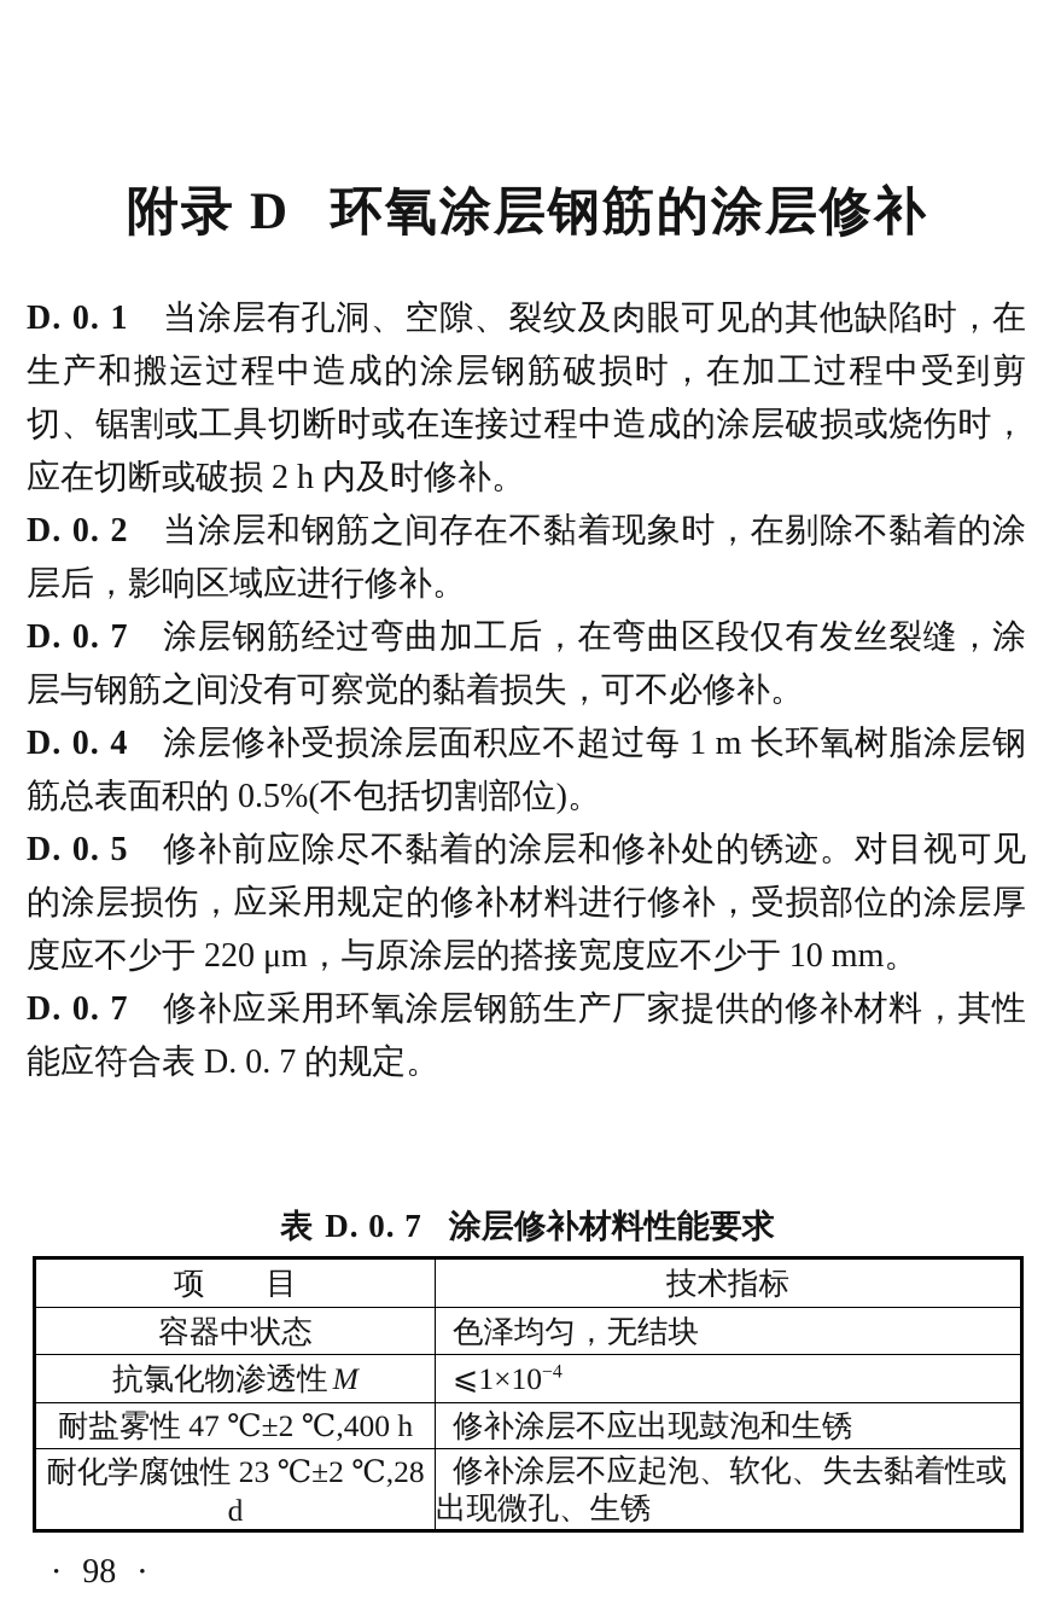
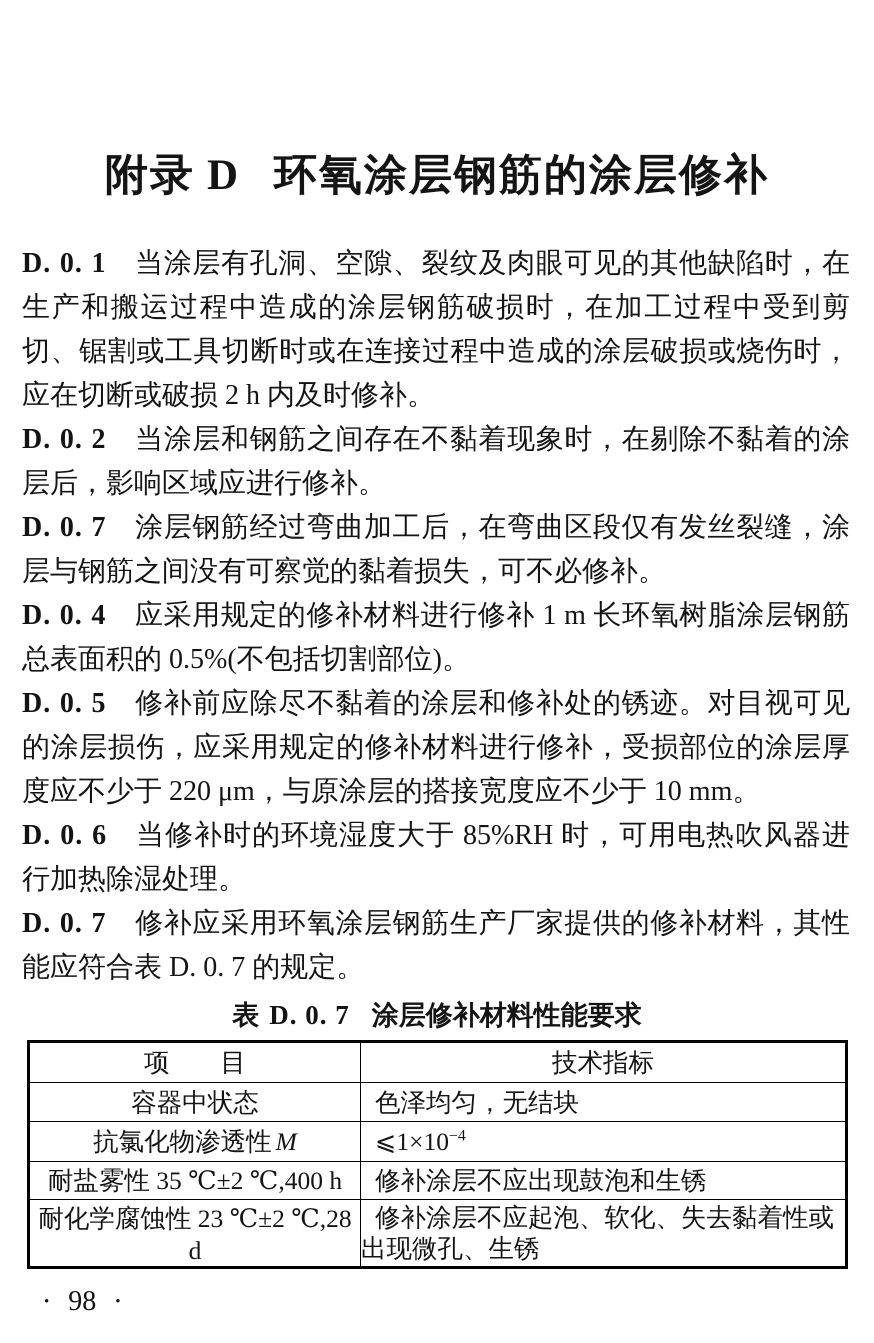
  附录 D 环氧涂层钢筋的涂层修补
  D. 0. 1 当涂层有孔洞、空隙、裂纹及肉眼可见的其他缺陷时，在生产和搬运过程中造成的涂层钢筋破损时，在加工过程中受到剪切、锯割或工具切断时或在连接过程中造成的涂层破损或烧伤时，应在切断或破损 2 h 内及时修补。
  D. 0. 2 当涂层和钢筋之间存在不黏着现象时，在剔除不黏着的涂层后，影响区域应进行修补。
  D. 0. 7 涂层钢筋经过弯曲加工后，在弯曲区段仅有发丝裂缝，涂层与钢筋之间没有可察觉的黏着损失，可不必修补。
- D. 0. 4 涂层修补受损涂层面积应不超过每 1 m 长环氧树脂涂层钢筋总表面积的 0.5%(不包括切割部位)。
+ D. 0. 4 应采用规定的修补材料进行修补 1 m 长环氧树脂涂层钢筋总表面积的 0.5%(不包括切割部位)。
  D. 0. 5 修补前应除尽不黏着的涂层和修补处的锈迹。对目视可见的涂层损伤，应采用规定的修补材料进行修补，受损部位的涂层厚度应不少于 220 μm，与原涂层的搭接宽度应不少于 10 mm。
+ D. 0. 6 当修补时的环境湿度大于 85%RH 时，可用电热吹风器进行加热除湿处理。
  D. 0. 7 修补应采用环氧涂层钢筋生产厂家提供的修补材料，其性能应符合表 D. 0. 7 的规定。
  表 D. 0. 7 涂层修补材料性能要求
  项 目	技术指标
  容器中状态	色泽均匀，无结块
  抗氯化物渗透性 M	⩽1×10−4
- 耐盐雾性 47 ℃±2 ℃,400 h	修补涂层不应出现鼓泡和生锈
+ 耐盐雾性 35 ℃±2 ℃,400 h	修补涂层不应出现鼓泡和生锈
  耐化学腐蚀性 23 ℃±2 ℃,28 d	修补涂层不应起泡、软化、失去黏着性或出现微孔、生锈
  •
  98
  •
